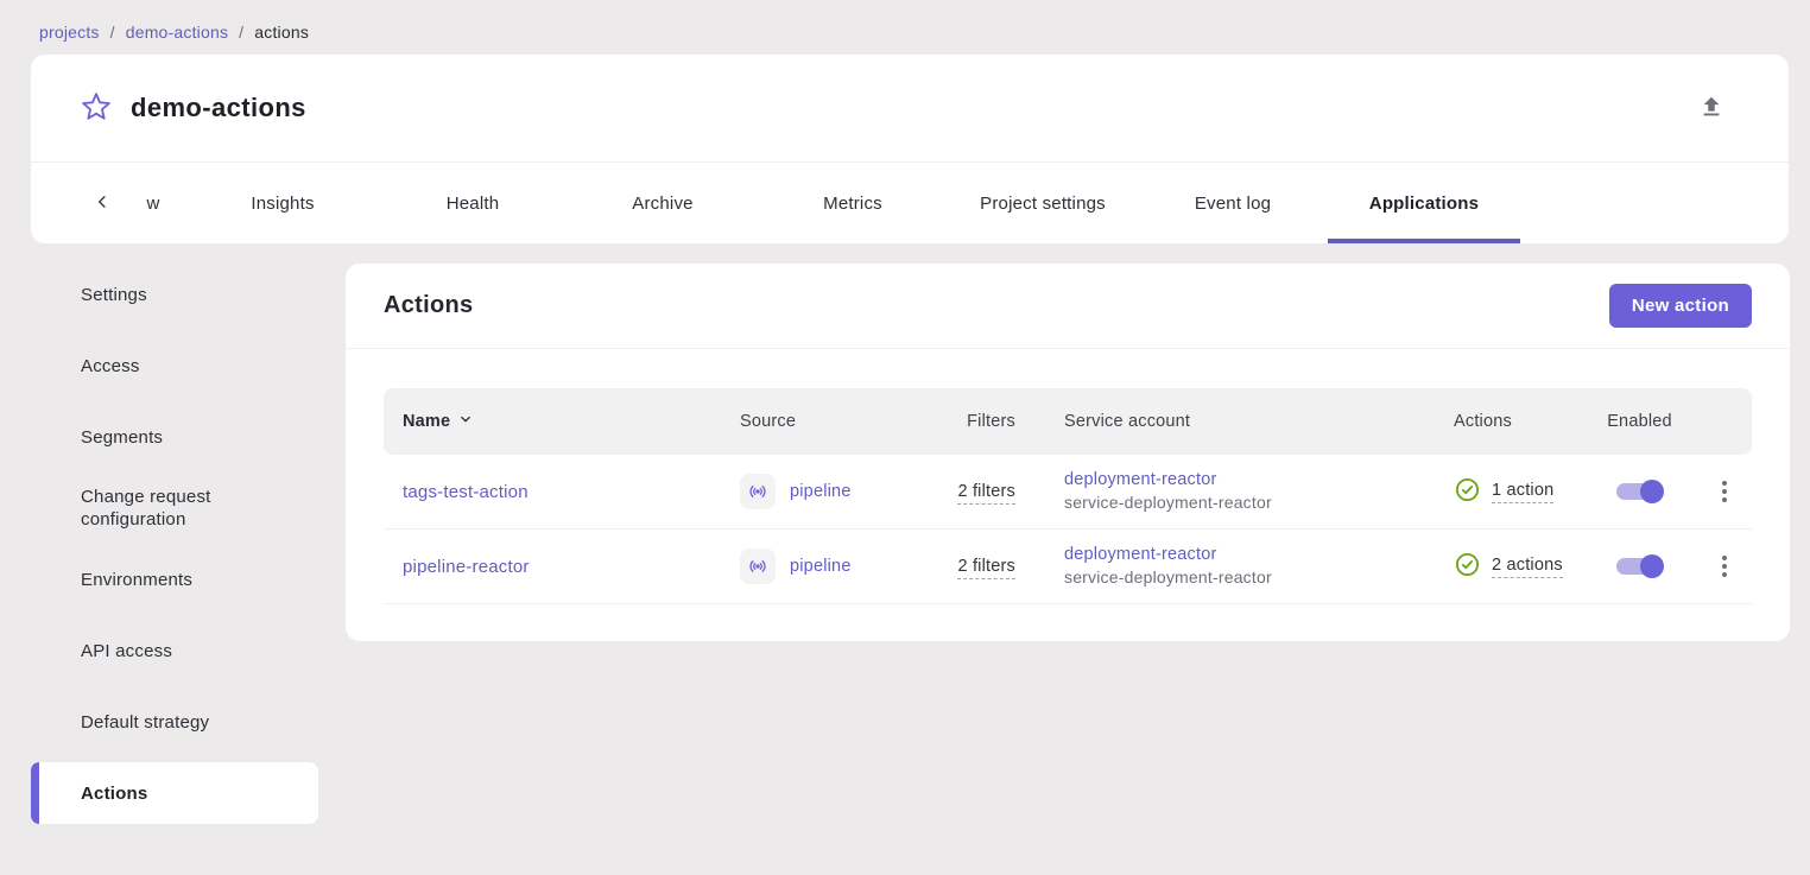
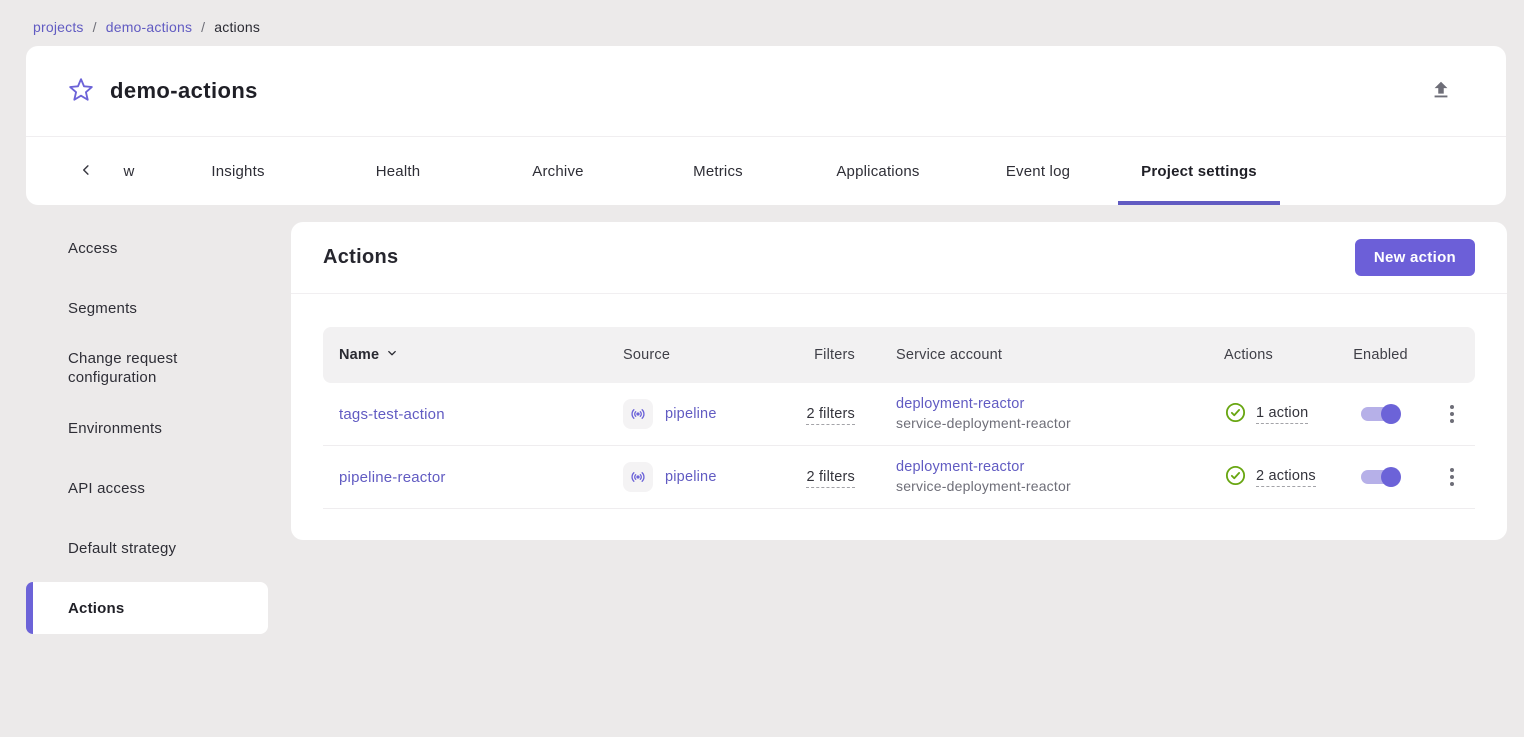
  projects
  /
  demo-actions
  /
  actions
  demo-actions
  w
  Insights
  Health
  Archive
  Metrics
- Project settings
+ Applications
  Event log
- Applications
+ Project settings
- Settings
  Access
  Segments
  Change request configuration
  Environments
  API access
  Default strategy
  Actions
  Actions
  New action
  Name
  Source
  Filters
  Service account
  Actions
  Enabled
  tags-test-action
  pipeline
  2 filters
  deployment-reactor
  service-deployment-reactor
  1 action
  pipeline-reactor
  pipeline
  2 filters
  deployment-reactor
  service-deployment-reactor
  2 actions
